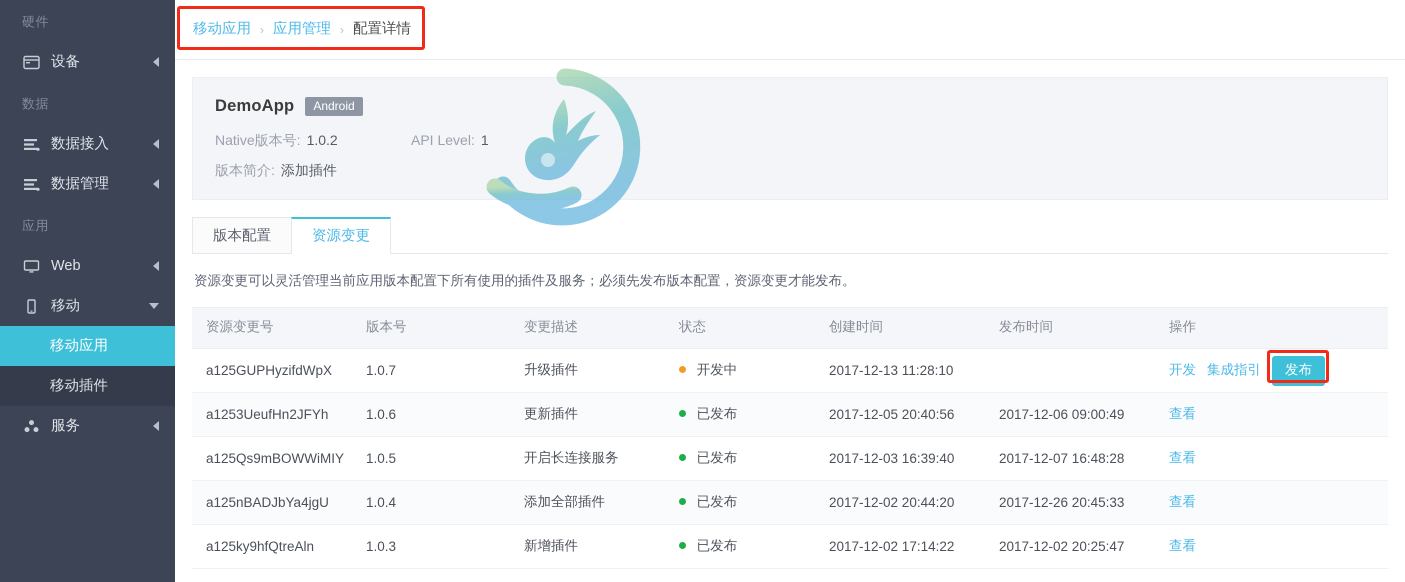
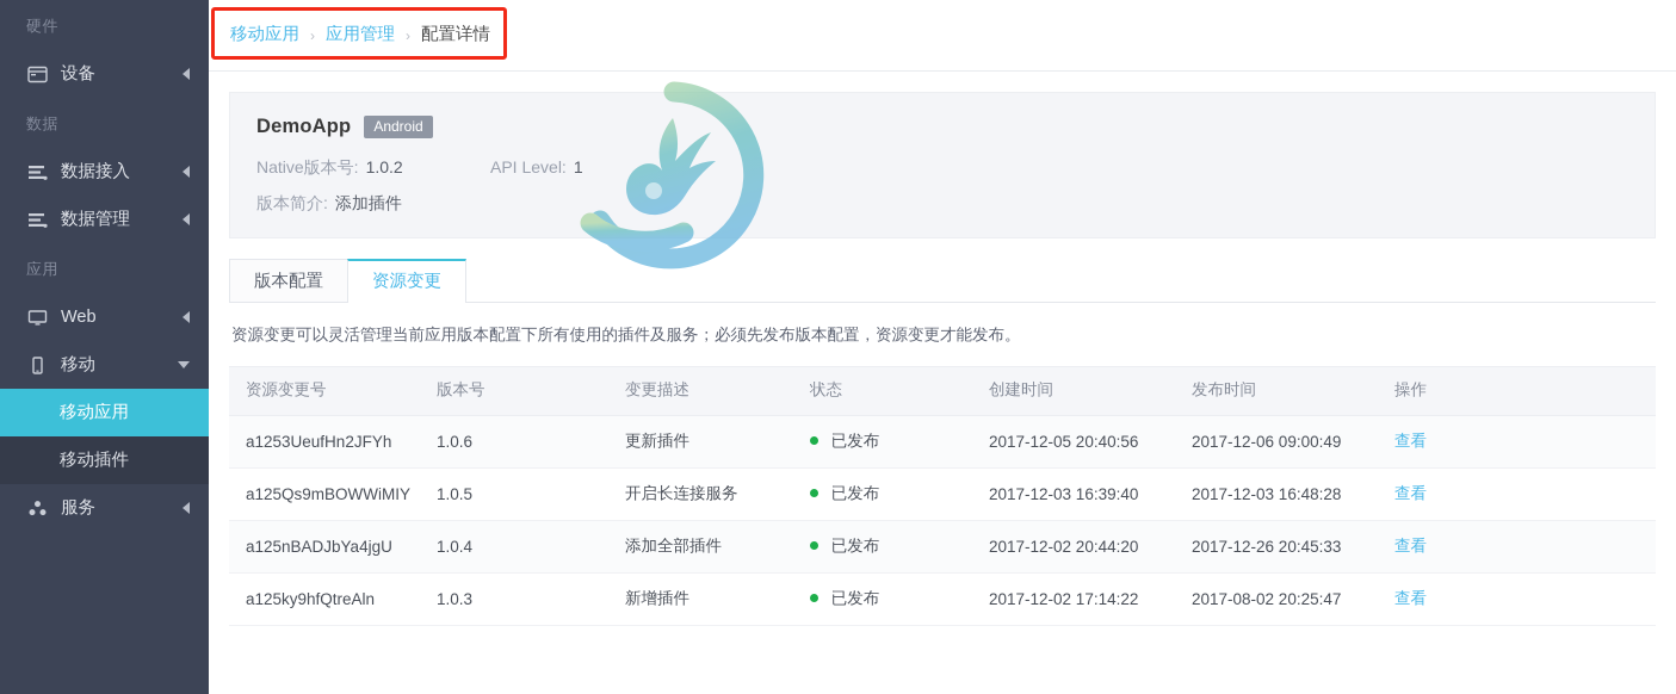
  硬件
  设备
  数据
  数据接入
  数据管理
  应用
  Web
  移动
  移动应用
  移动插件
  服务
  移动应用
  ›
  应用管理
  ›
  配置详情
  DemoApp
  Android
  Native版本号:
  1.0.2
  API Level:
  1
  版本简介:
  添加插件
  版本配置
  资源变更
  资源变更可以灵活管理当前应用版本配置下所有使用的插件及服务；必须先发布版本配置，资源变更才能发布。
  资源变更号	版本号	变更描述	状态	创建时间	发布时间	操作
- a125GUPHyzifdWpX	1.0.7	升级插件	开发中	2017-12-13 11:28:10		开发 集成指引 发布
  a1253UeufHn2JFYh	1.0.6	更新插件	已发布	2017-12-05 20:40:56	2017-12-06 09:00:49	查看
- a125Qs9mBOWWiMIY	1.0.5	开启长连接服务	已发布	2017-12-03 16:39:40	2017-12-07 16:48:28	查看
+ a125Qs9mBOWWiMIY	1.0.5	开启长连接服务	已发布	2017-12-03 16:39:40	2017-12-03 16:48:28	查看
  a125nBADJbYa4jgU	1.0.4	添加全部插件	已发布	2017-12-02 20:44:20	2017-12-26 20:45:33	查看
- a125ky9hfQtreAln	1.0.3	新增插件	已发布	2017-12-02 17:14:22	2017-12-02 20:25:47	查看
+ a125ky9hfQtreAln	1.0.3	新增插件	已发布	2017-12-02 17:14:22	2017-08-02 20:25:47	查看
